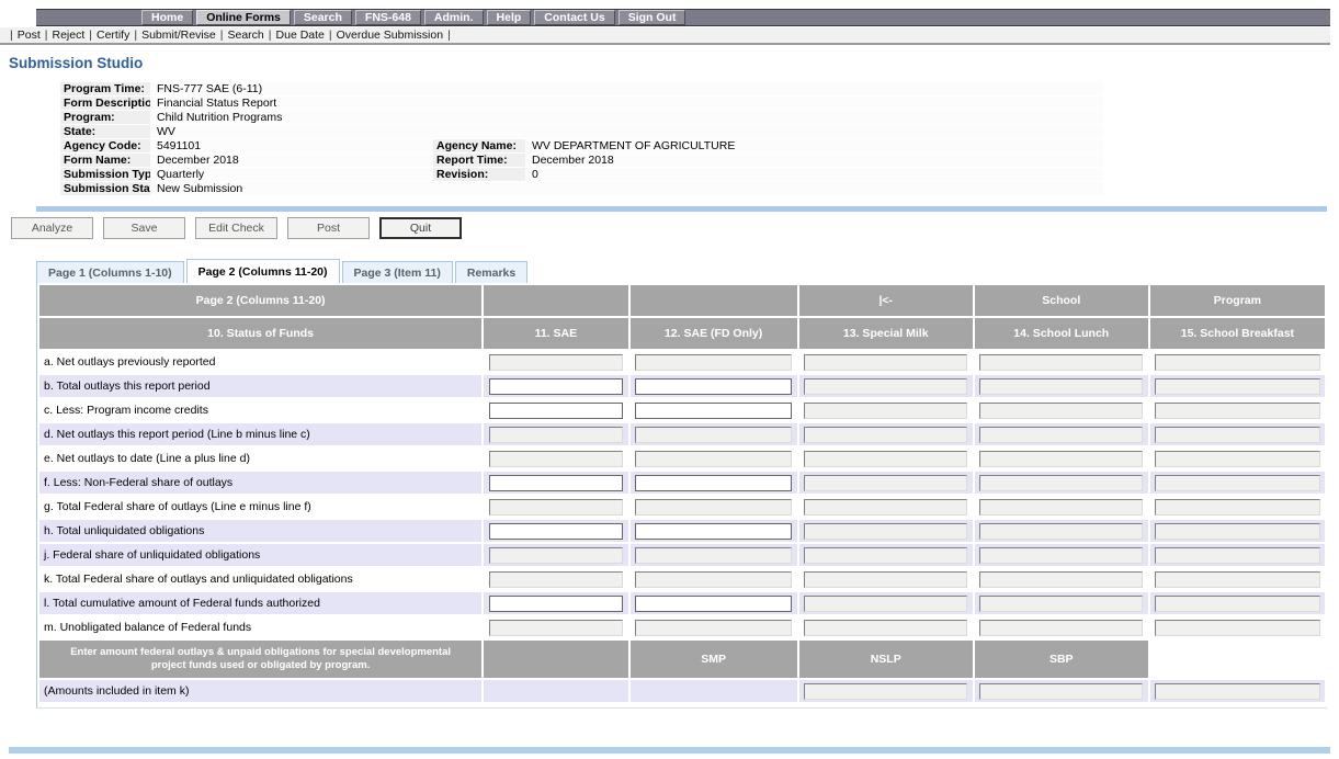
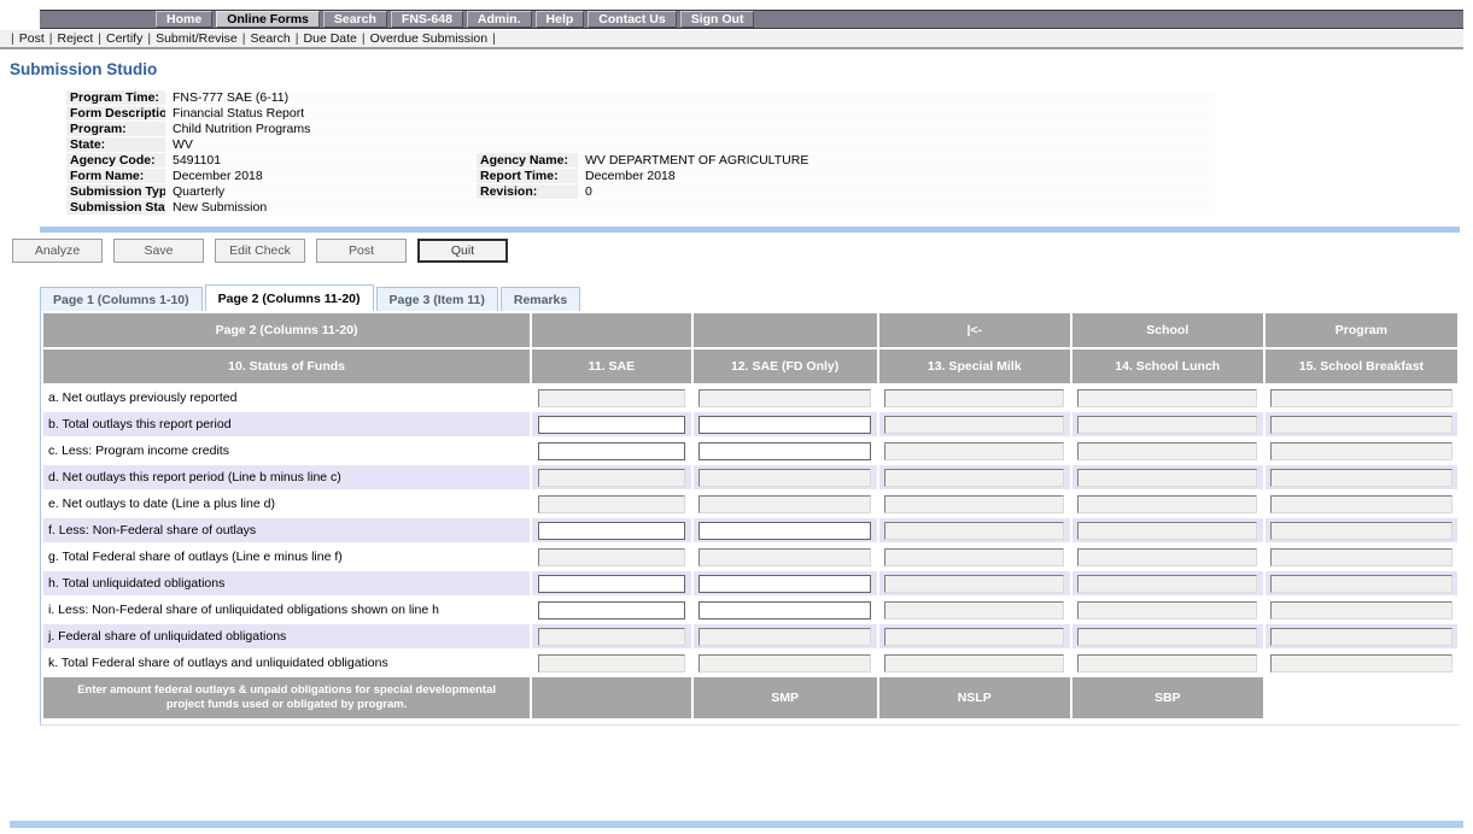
  Home
  Online Forms
  Search
  FNS-648
  Admin.
  Help
  Contact Us
  Sign Out
  |
  Post
  |
  Reject
  |
  Certify
  |
  Submit/Revise
  |
  Search
  |
  Due Date
  |
  Overdue Submission
  |
  Submission Studio
  Program Time:
  FNS-777 SAE (6-11)
  Form Descriptio
  Financial Status Report
  Program:
  Child Nutrition Programs
  State:
  WV
  Agency Code:
  5491101
  Agency Name:
  WV DEPARTMENT OF AGRICULTURE
  Form Name:
  December 2018
  Report Time:
  December 2018
  Submission Typ
  Quarterly
  Revision:
  0
  Submission Sta
  New Submission
  Analyze
  Save
  Edit Check
  Post
  Quit
  Page 1 (Columns 1-10)
  Page 2 (Columns 11-20)
  Page 3 (Item 11)
  Remarks
  Page 2 (Columns 11-20)			|<-	School	Program
  10. Status of Funds	11. SAE	12. SAE (FD Only)	13. Special Milk	14. School Lunch	15. School Breakfast
  a. Net outlays previously reported
  b. Total outlays this report period
  c. Less: Program income credits
  d. Net outlays this report period (Line b minus line c)
  e. Net outlays to date (Line a plus line d)
  f. Less: Non-Federal share of outlays
  g. Total Federal share of outlays (Line e minus line f)
  h. Total unliquidated obligations
+ i. Less: Non-Federal share of unliquidated obligations shown on line h
  j. Federal share of unliquidated obligations
  k. Total Federal share of outlays and unliquidated obligations
- l. Total cumulative amount of Federal funds authorized
- m. Unobligated balance of Federal funds
  Enter amount federal outlays & unpaid obligations for special developmental project funds used or obligated by program.		SMP	NSLP	SBP
- (Amounts included in item k)
